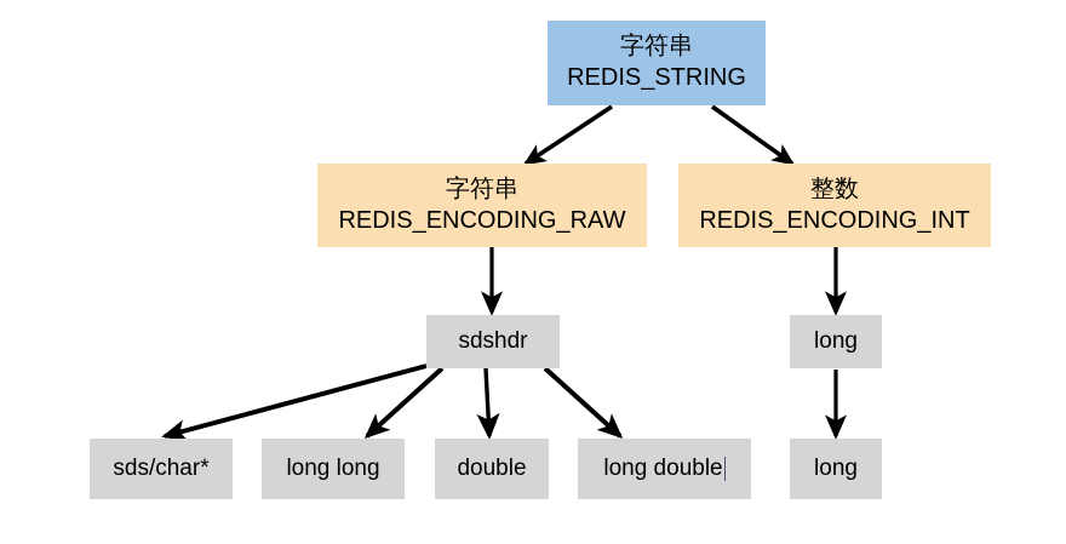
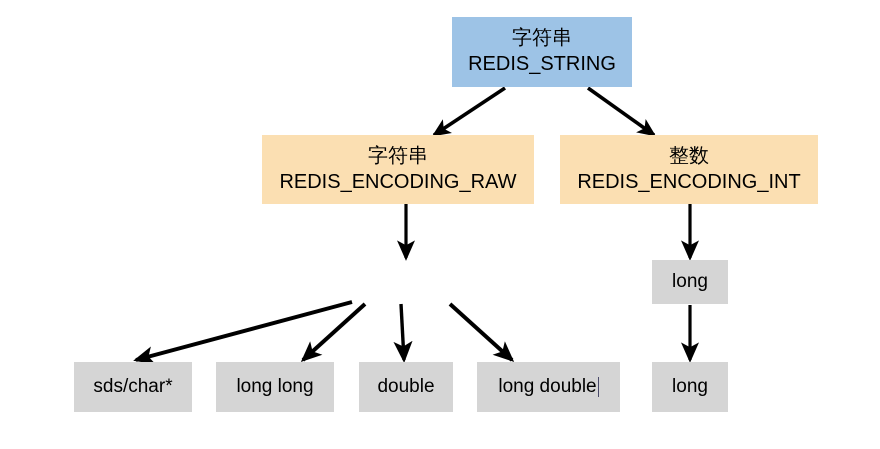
  字符串
  REDIS_STRING
  字符串
  REDIS_ENCODING_RAW
  整数
  REDIS_ENCODING_INT
- sdshdr
  long
  sds/char*
  long long
  double
  long double
  long
